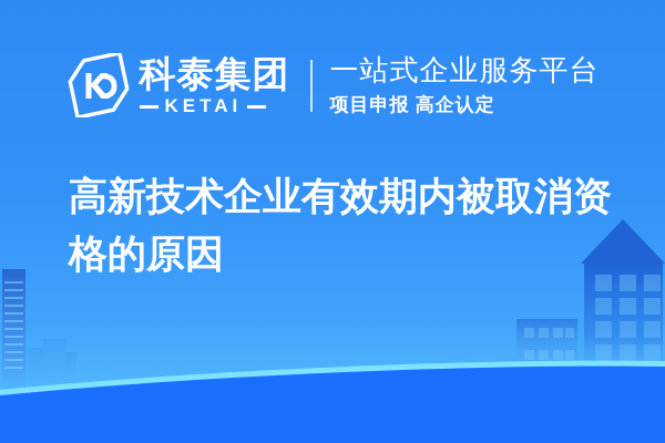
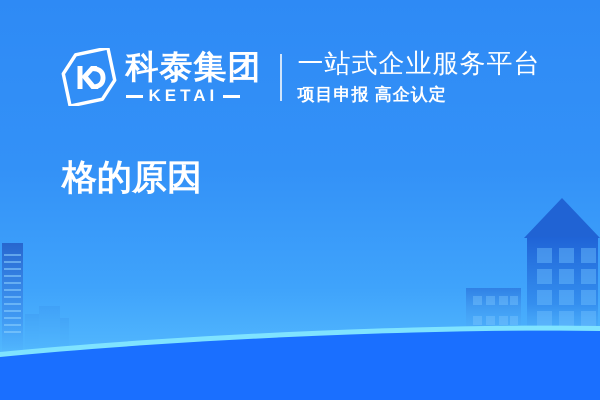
  科泰集团
  KETAI
  一站式企业服务平台
  项目申报 高企认定
- 高新技术企业有效期内被取消资
  格的原因
